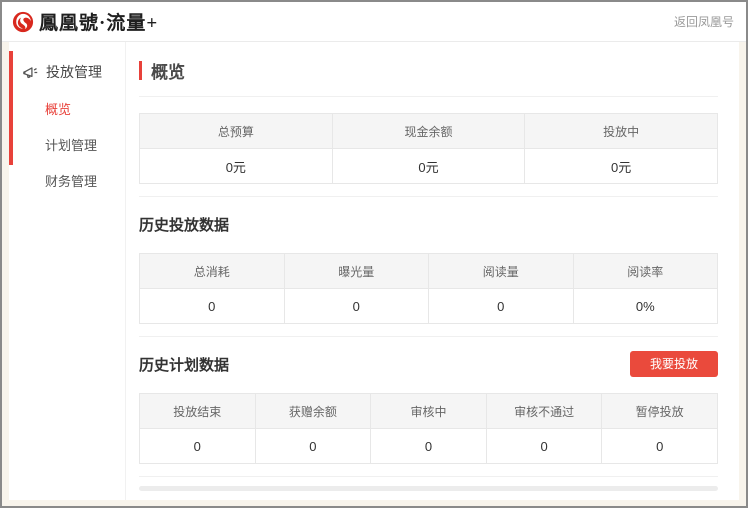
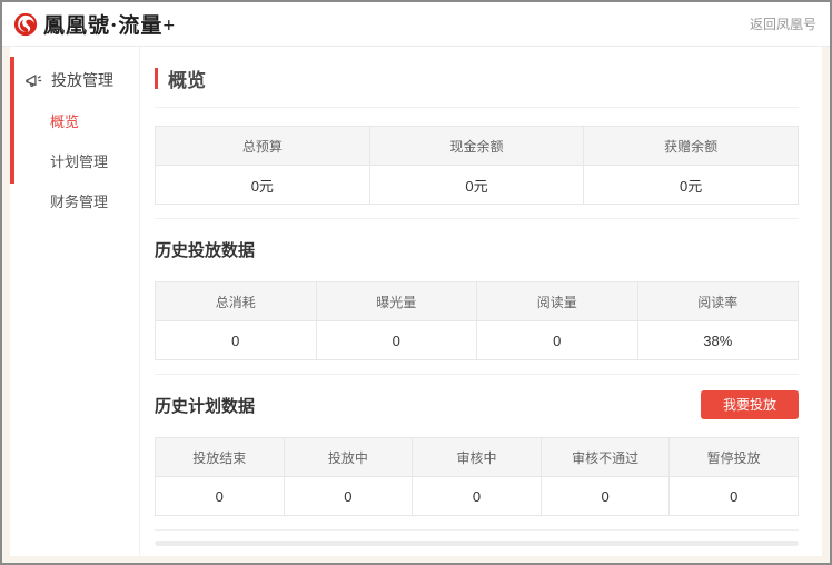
  鳳凰號·流量+
  返回凤凰号
  投放管理
  概览
  计划管理
  财务管理
  概览
- 总预算	现金余额	投放中
+ 总预算	现金余额	获赠余额
  0元	0元	0元
  历史投放数据
  总消耗	曝光量	阅读量	阅读率
- 0	0	0	0%
+ 0	0	0	38%
  历史计划数据
  我要投放
- 投放结束	获赠余额	审核中	审核不通过	暂停投放
+ 投放结束	投放中	审核中	审核不通过	暂停投放
  0	0	0	0	0
